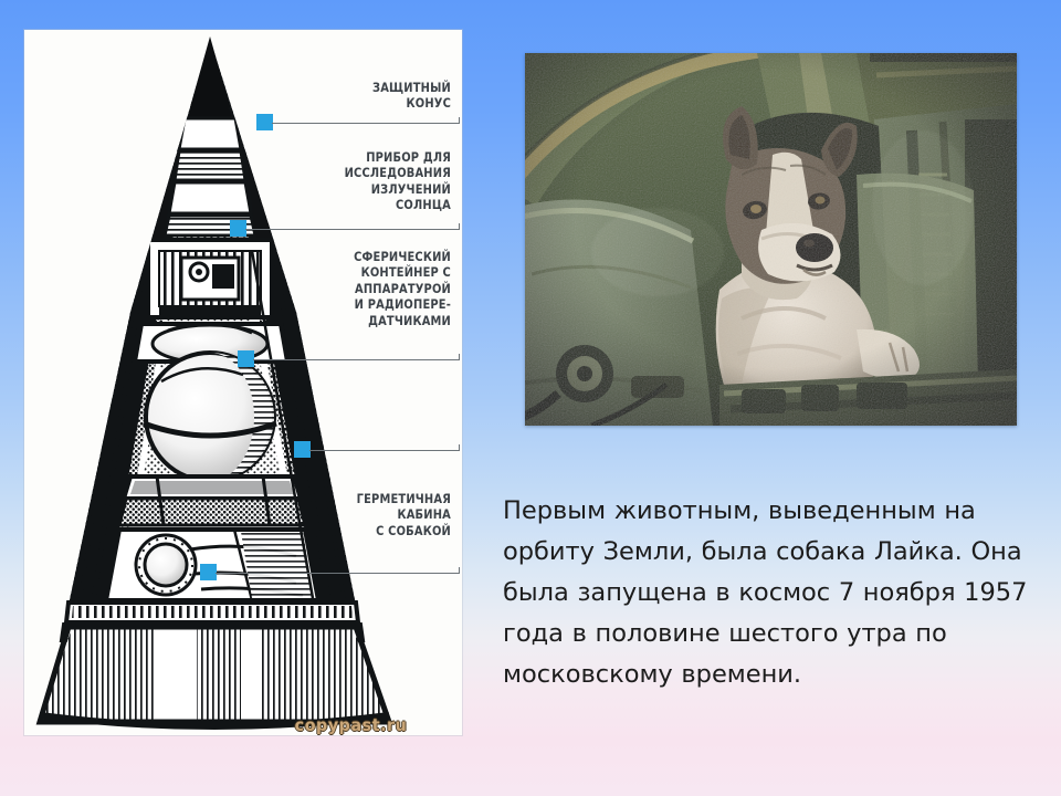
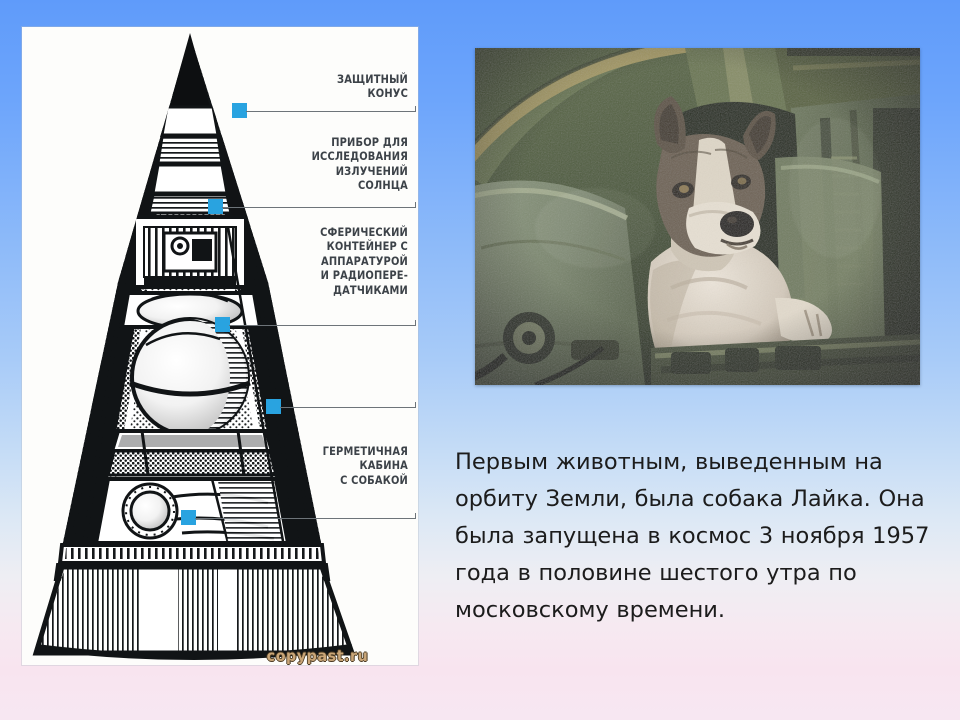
  copypast.ru
  ЗАЩИТНЫЙ
  КОНУС
  ПРИБОР ДЛЯ
  ИССЛЕДОВАНИЯ
  ИЗЛУЧЕНИЙ
  СОЛНЦА
  СФЕРИЧЕСКИЙ
  КОНТЕЙНЕР С
  АППАРАТУРОЙ
  И РАДИОПЕРЕ-
  ДАТЧИКАМИ
  ГЕРМЕТИЧНАЯ
  КАБИНА
  С СОБАКОЙ
- Первым животным, выведенным на орбиту Земли, была собака Лайка. Она была запущена в космос 7 ноября 1957 года в половине шестого утра по московскому времени.
+ Первым животным, выведенным на орбиту Земли, была собака Лайка. Она была запущена в космос 3 ноября 1957 года в половине шестого утра по московскому времени.
